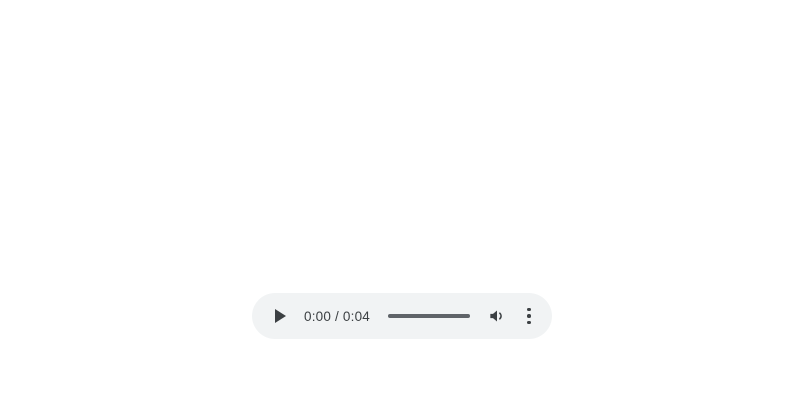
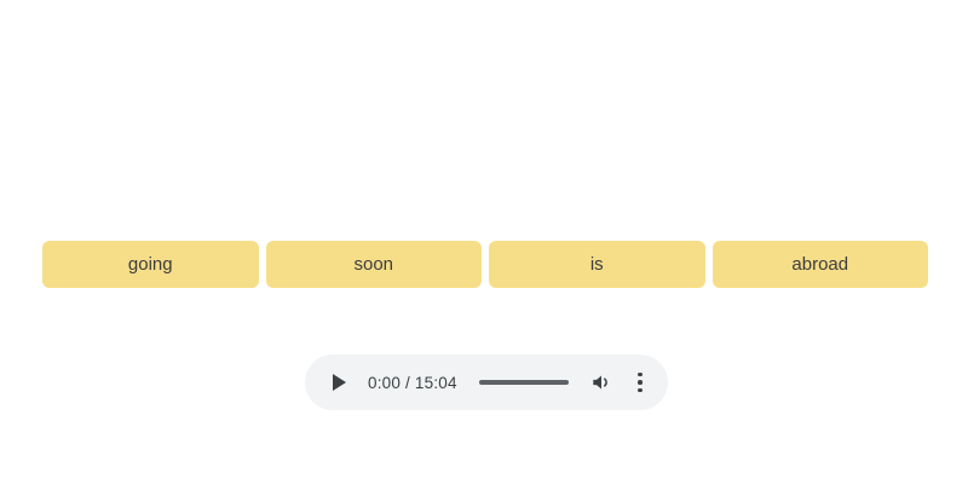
+ going
+ soon
+ is
+ abroad
- 0:00 / 0:04
+ 0:00 / 15:04
